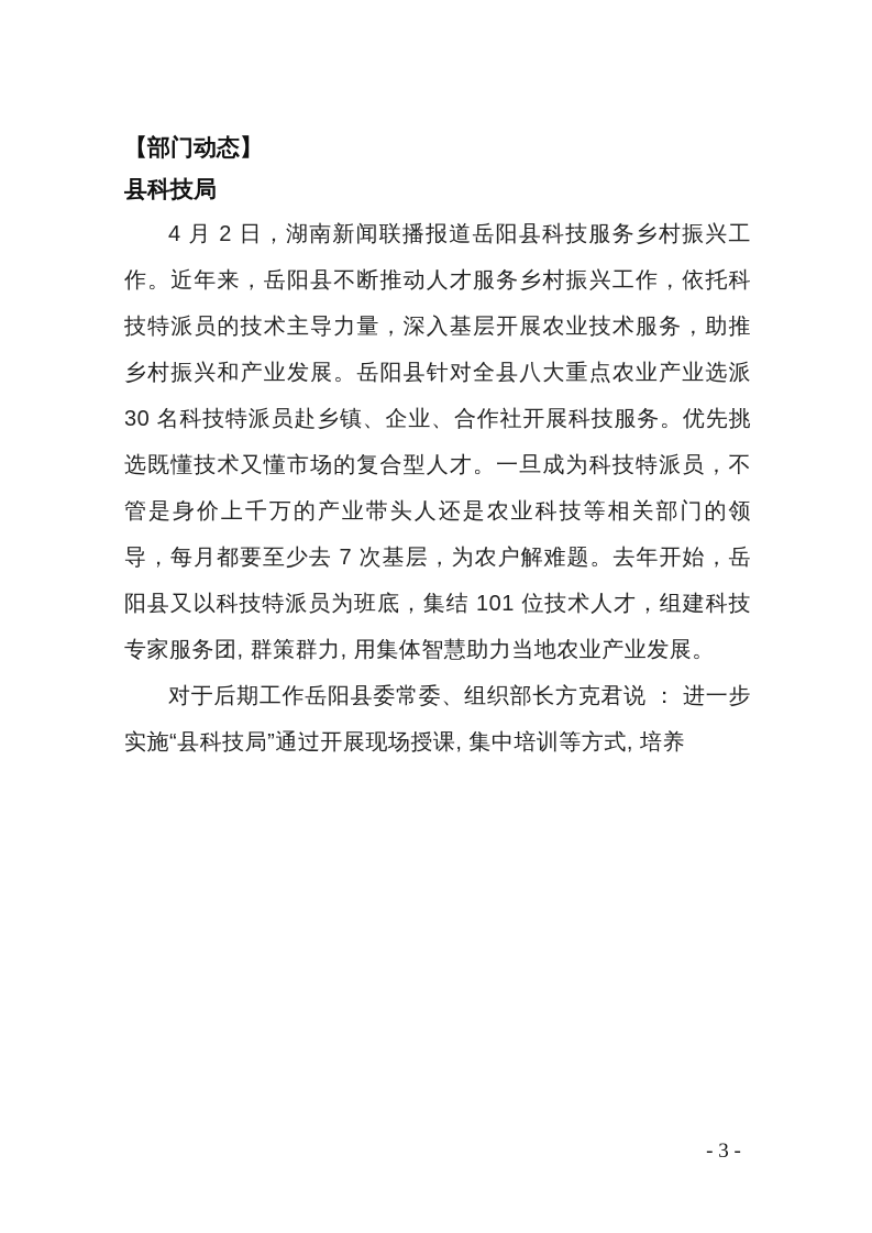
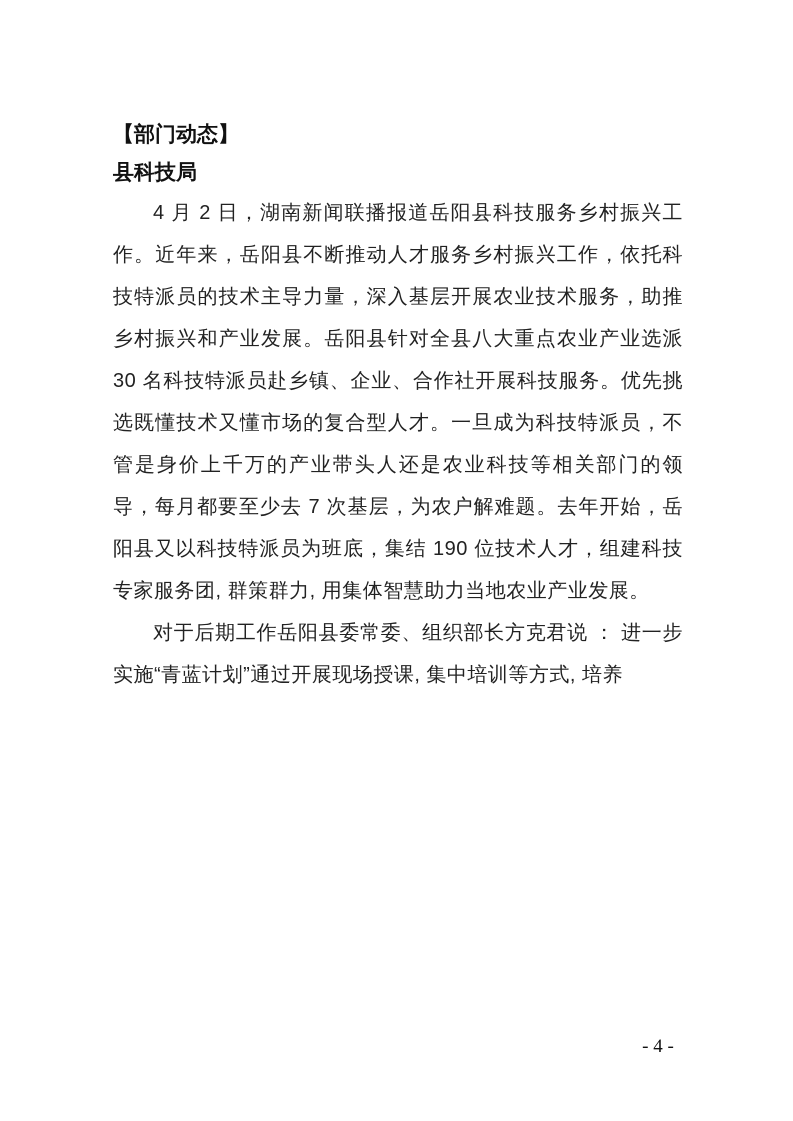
  【部门动态】
  县科技局
- 4 月 2 日，湖南新闻联播报道岳阳县科技服务乡村振兴工作。近年来，岳阳县不断推动人才服务乡村振兴工作，依托科技特派员的技术主导力量，深入基层开展农业技术服务，助推乡村振兴和产业发展。岳阳县针对全县八大重点农业产业选派 30 名科技特派员赴乡镇、企业、合作社开展科技服务。优先挑选既懂技术又懂市场的复合型人才。一旦成为科技特派员，不管是身价上千万的产业带头人还是农业科技等相关部门的领导，每月都要至少去 7 次基层，为农户解难题。去年开始，岳阳县又以科技特派员为班底，集结 101 位技术人才，组建科技专家服务团, 群策群力, 用集体智慧助力当地农业产业发展。
+ 4 月 2 日，湖南新闻联播报道岳阳县科技服务乡村振兴工作。近年来，岳阳县不断推动人才服务乡村振兴工作，依托科技特派员的技术主导力量，深入基层开展农业技术服务，助推乡村振兴和产业发展。岳阳县针对全县八大重点农业产业选派 30 名科技特派员赴乡镇、企业、合作社开展科技服务。优先挑选既懂技术又懂市场的复合型人才。一旦成为科技特派员，不管是身价上千万的产业带头人还是农业科技等相关部门的领导，每月都要至少去 7 次基层，为农户解难题。去年开始，岳阳县又以科技特派员为班底，集结 190 位技术人才，组建科技专家服务团, 群策群力, 用集体智慧助力当地农业产业发展。
- 对于后期工作岳阳县委常委、组织部长方克君说 ： 进一步实施“县科技局”通过开展现场授课, 集中培训等方式, 培养
+ 对于后期工作岳阳县委常委、组织部长方克君说 ： 进一步实施“青蓝计划”通过开展现场授课, 集中培训等方式, 培养
- - 3 -
+ - 4 -
